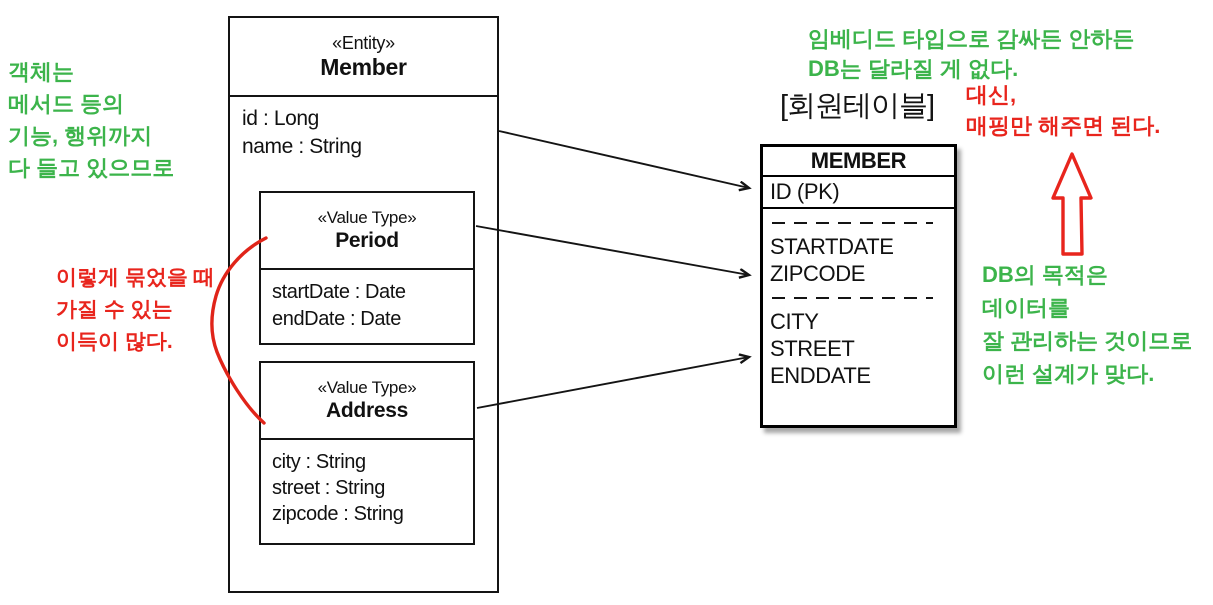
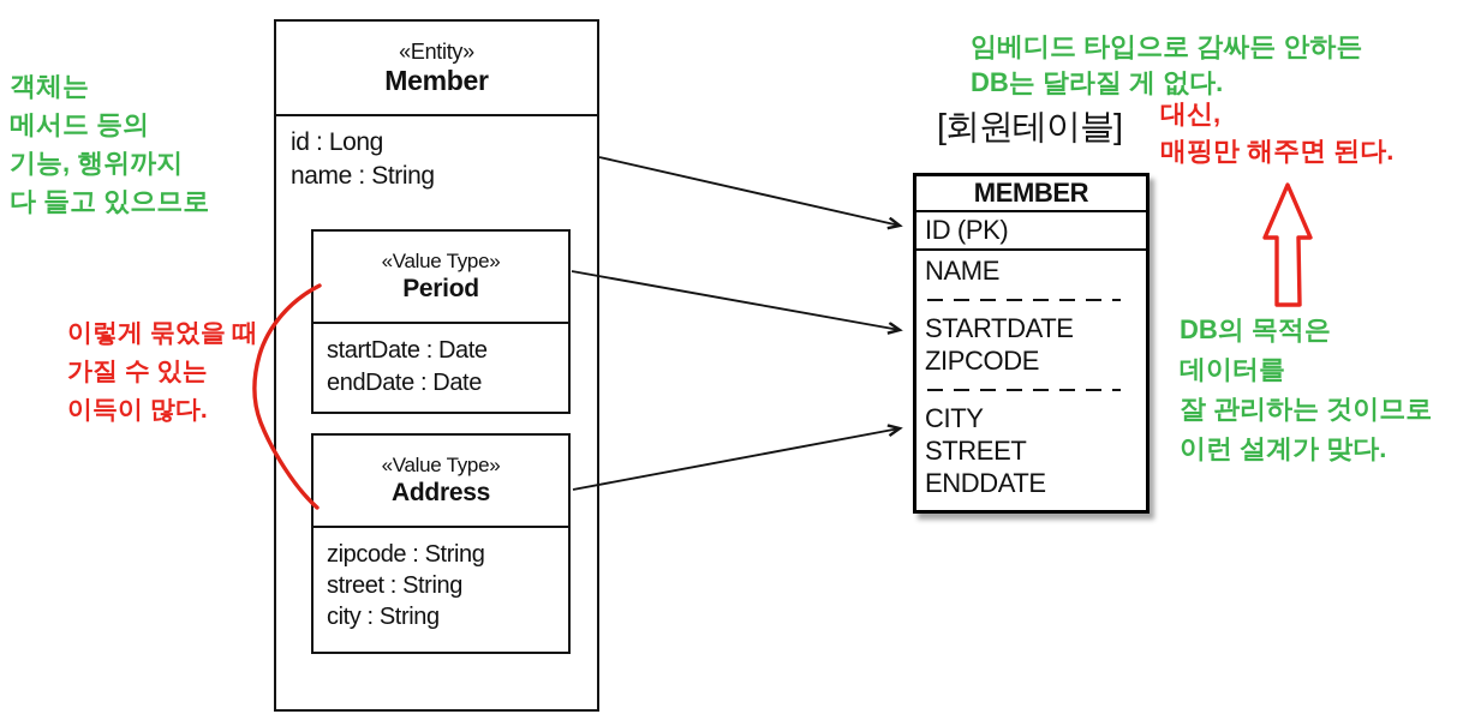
  객체는
  메서드 등의
  기능, 행위까지
  다 들고 있으므로
  이렇게 묶었을 때
  가질 수 있는
  이득이 많다.
  임베디드 타입으로 감싸든 안하든
  DB는 달라질 게 없다.
  대신,
  매핑만 해주면 된다.
  DB의 목적은
  데이터를
  잘 관리하는 것이므로
  이런 설계가 맞다.
  [회원테이블]
  «Entity»
  Member
  id : Long
  name : String
  «Value Type»
  Period
  startDate : Date
  endDate : Date
  «Value Type»
  Address
- city : String
+ zipcode : String
  street : String
- zipcode : String
+ city : String
  MEMBER
  ID (PK)
+ NAME
  STARTDATE
  ZIPCODE
  CITY
  STREET
  ENDDATE
